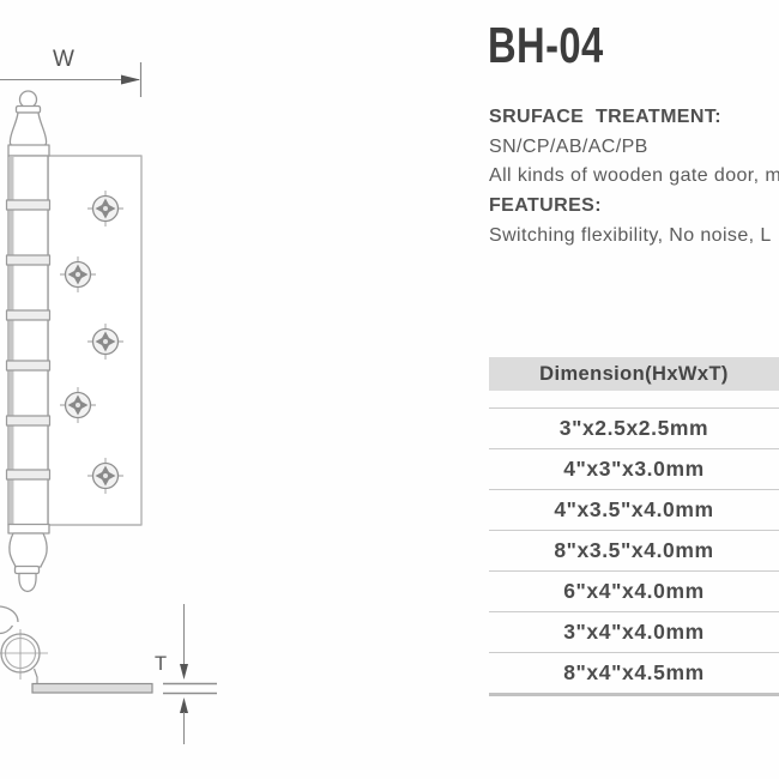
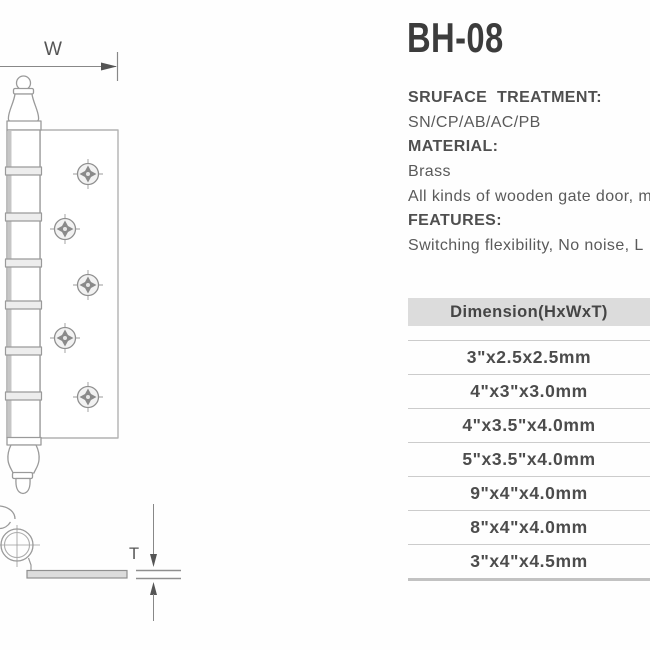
  W
  T
- BH-04
+ BH-08
  SRUFACE TREATMENT:
  SN/CP/AB/AC/PB
+ MATERIAL:
+ Brass
  All kinds of wooden gate door, m
  FEATURES:
  Switching flexibility, No noise, L
  Dimension(HxWxT)
  3"x2.5x2.5mm
  4"x3"x3.0mm
  4"x3.5"x4.0mm
- 8"x3.5"x4.0mm
+ 5"x3.5"x4.0mm
- 6"x4"x4.0mm
+ 9"x4"x4.0mm
- 3"x4"x4.0mm
+ 8"x4"x4.0mm
- 8"x4"x4.5mm
+ 3"x4"x4.5mm
